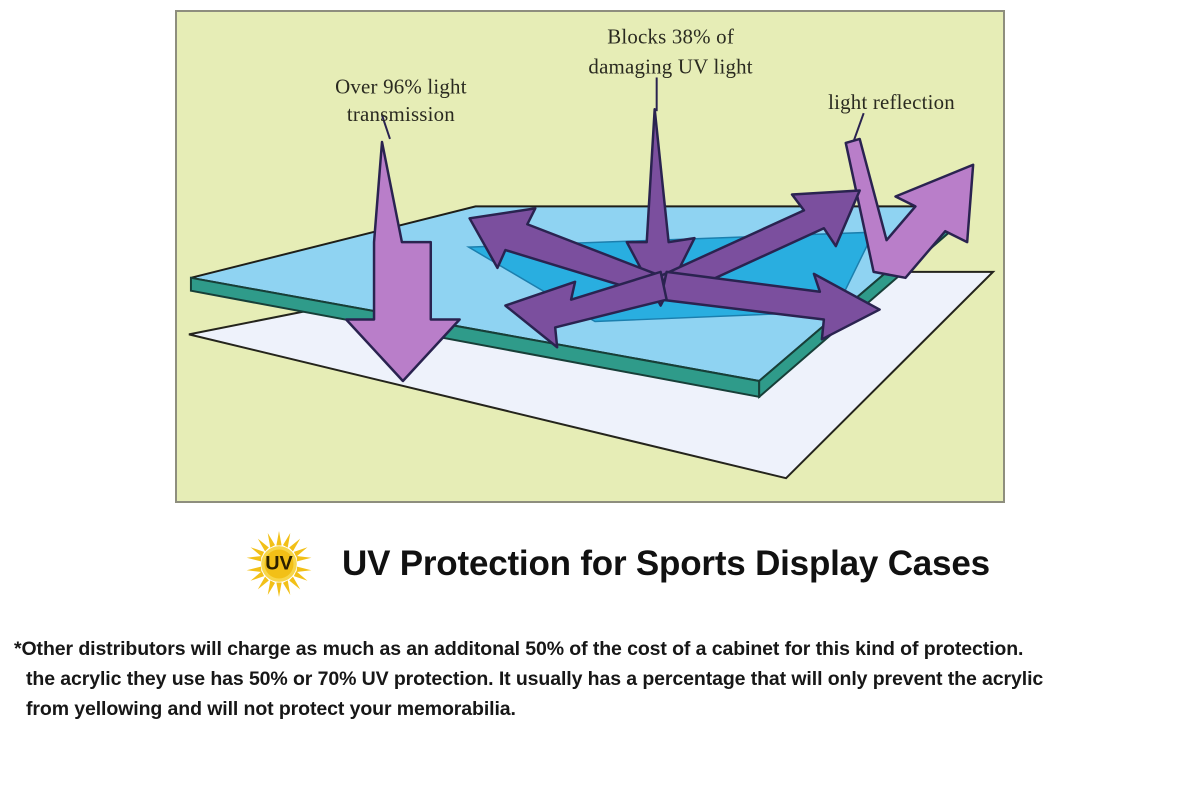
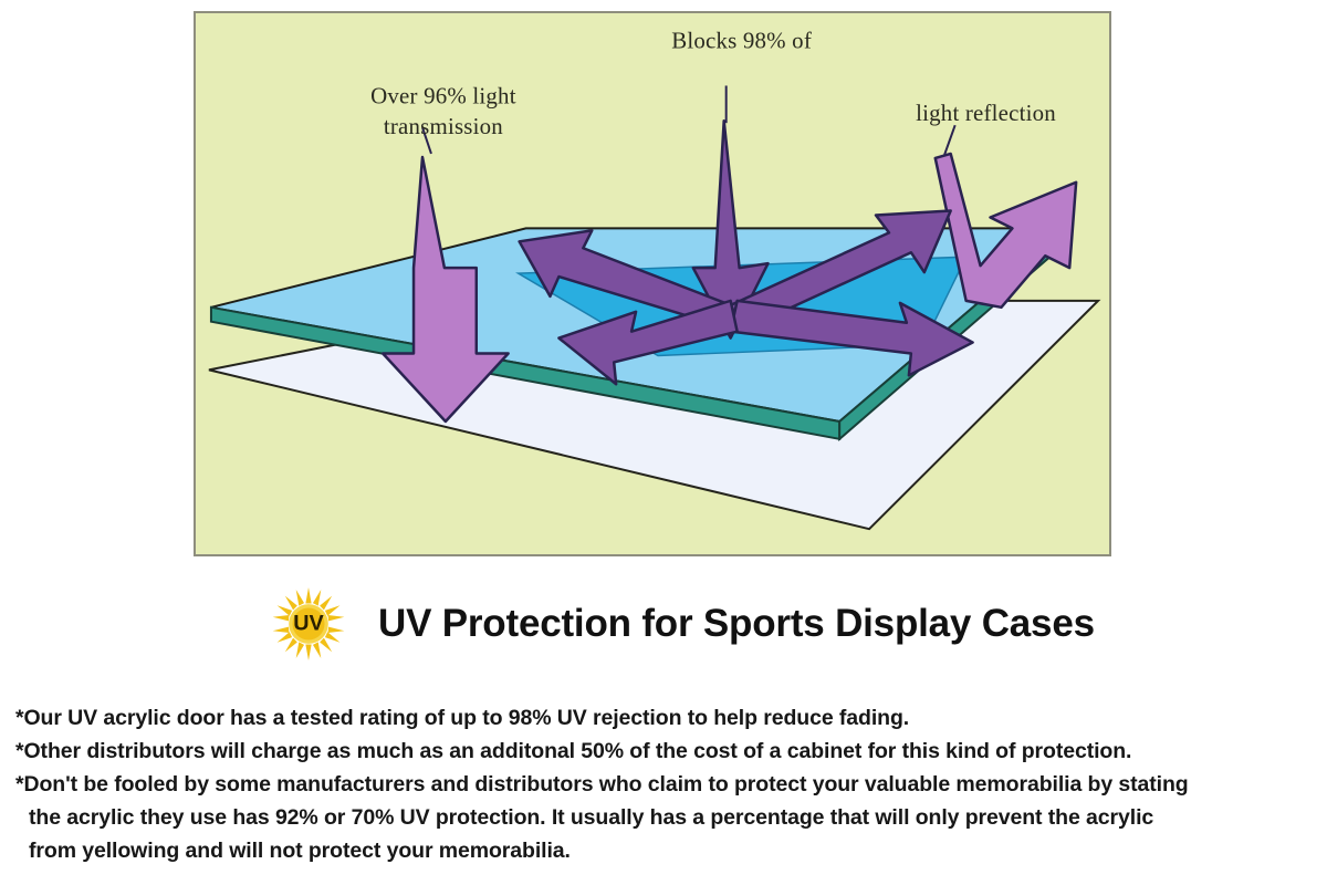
  Over 96% light
  transmission
- Blocks 38% of
+ Blocks 98% of
- damaging UV light
  light reflection
  UV
  UV Protection for Sports Display Cases
+ *Our UV acrylic door has a tested rating of up to 98% UV rejection to help reduce fading.
  *Other distributors will charge as much as an additonal 50% of the cost of a cabinet for this kind of protection.
+ *Don't be fooled by some manufacturers and distributors who claim to protect your valuable memorabilia by stating
- the acrylic they use has 50% or 70% UV protection. It usually has a percentage that will only prevent the acrylic
+ the acrylic they use has 92% or 70% UV protection. It usually has a percentage that will only prevent the acrylic
  from yellowing and will not protect your memorabilia.
